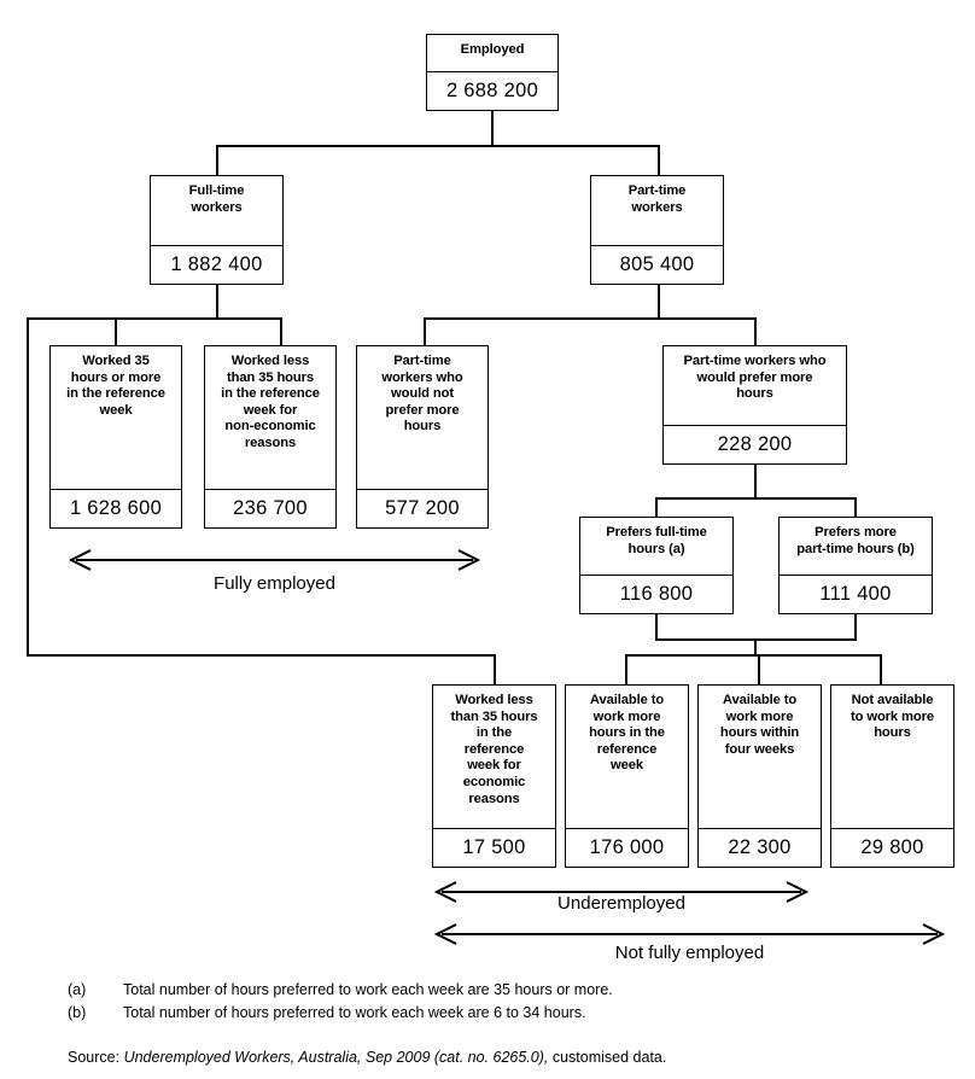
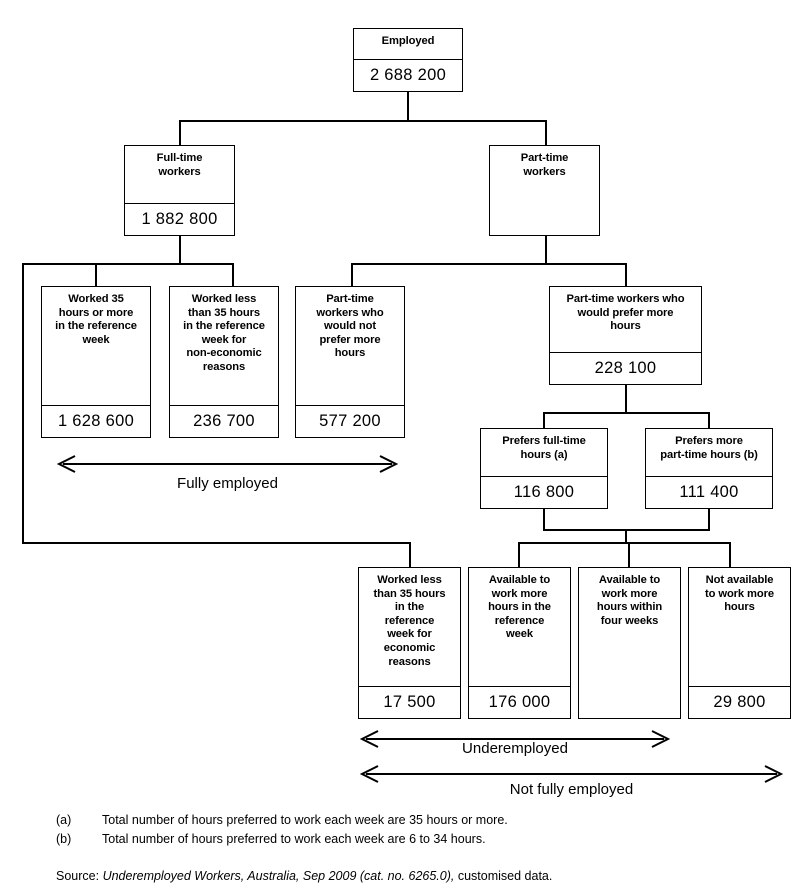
  Employed
  2 688 200
  Full-time
  workers
- 1 882 400
+ 1 882 800
  Part-time
  workers
- 805 400
  Worked 35
  hours or more
  in the reference
  week
  1 628 600
  Worked less
  than 35 hours
  in the reference
  week for
  non-economic
  reasons
  236 700
  Part-time
  workers who
  would not
  prefer more
  hours
  577 200
  Part-time workers who
  would prefer more
  hours
- 228 200
+ 228 100
  Prefers full-time
  hours (a)
  116 800
  Prefers more
  part-time hours (b)
  111 400
  Worked less
  than 35 hours
  in the
  reference
  week for
  economic
  reasons
  17 500
  Available to
  work more
  hours in the
  reference
  week
  176 000
  Available to
  work more
  hours within
  four weeks
- 22 300
  Not available
  to work more
  hours
  29 800
  Fully employed
  Underemployed
  Not fully employed
  (a)
  Total number of hours preferred to work each week are 35 hours or more.
  (b)
  Total number of hours preferred to work each week are 6 to 34 hours.
  Source: Underemployed Workers, Australia, Sep 2009 (cat. no. 6265.0), customised data.
